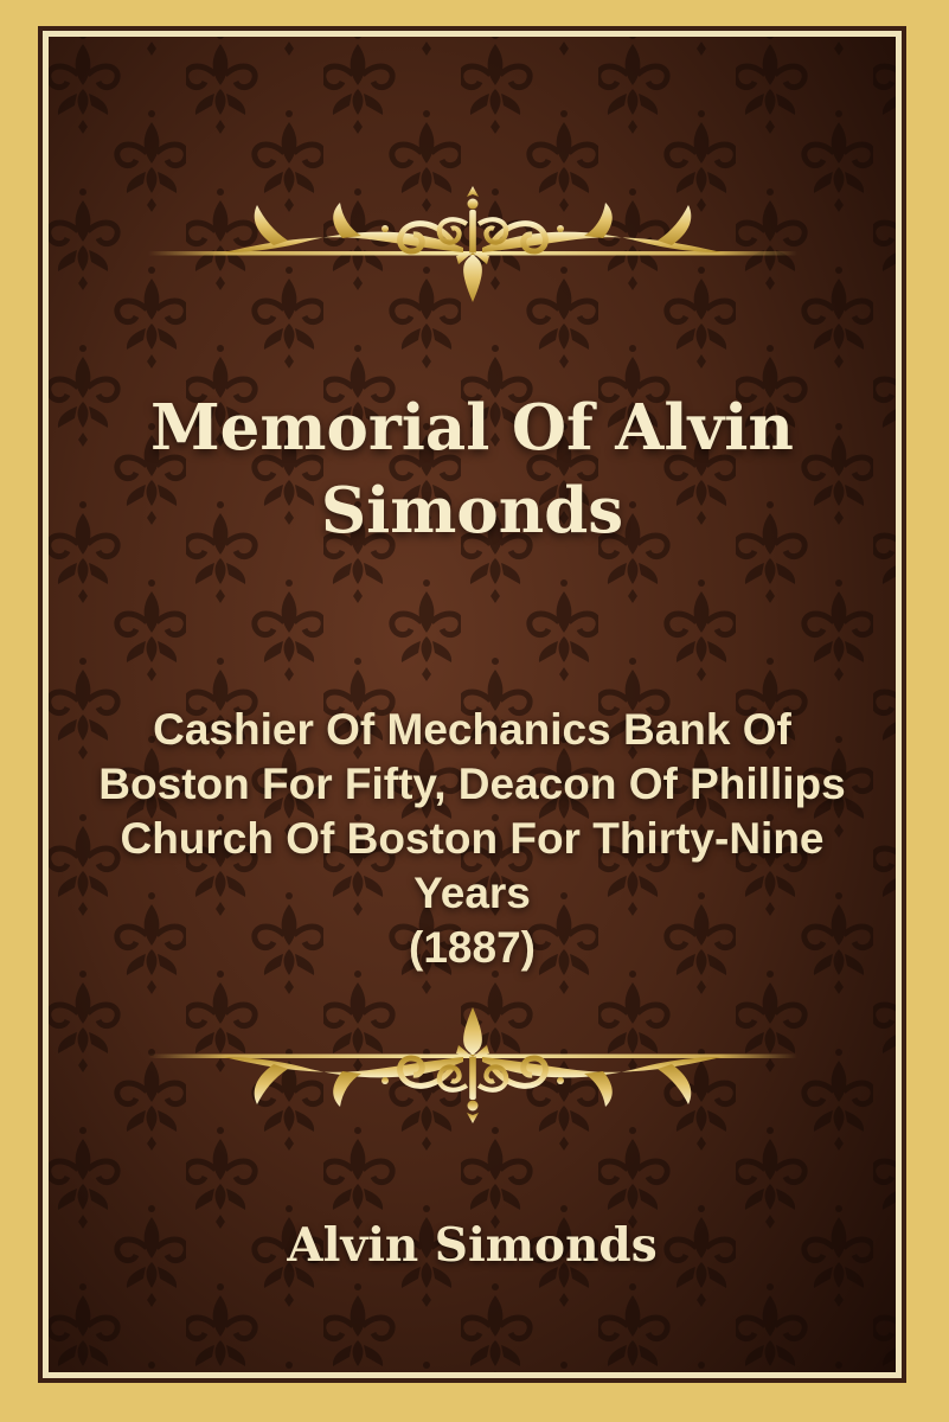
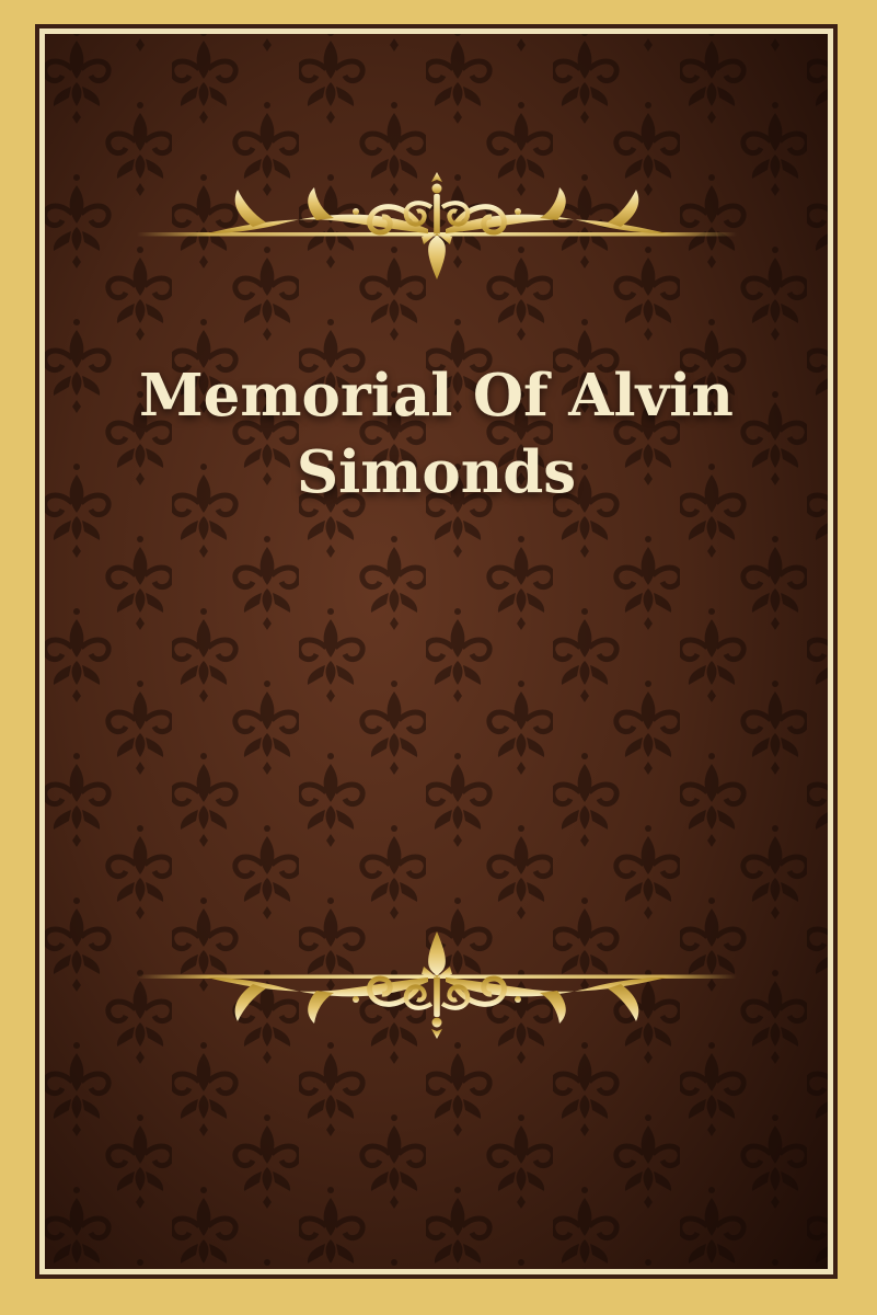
  Memorial Of Alvin
  Simonds
- Cashier Of Mechanics Bank Of
- Boston For Fifty, Deacon Of Phillips
- Church Of Boston For Thirty-Nine
- Years
- (1887)
- Alvin Simonds
